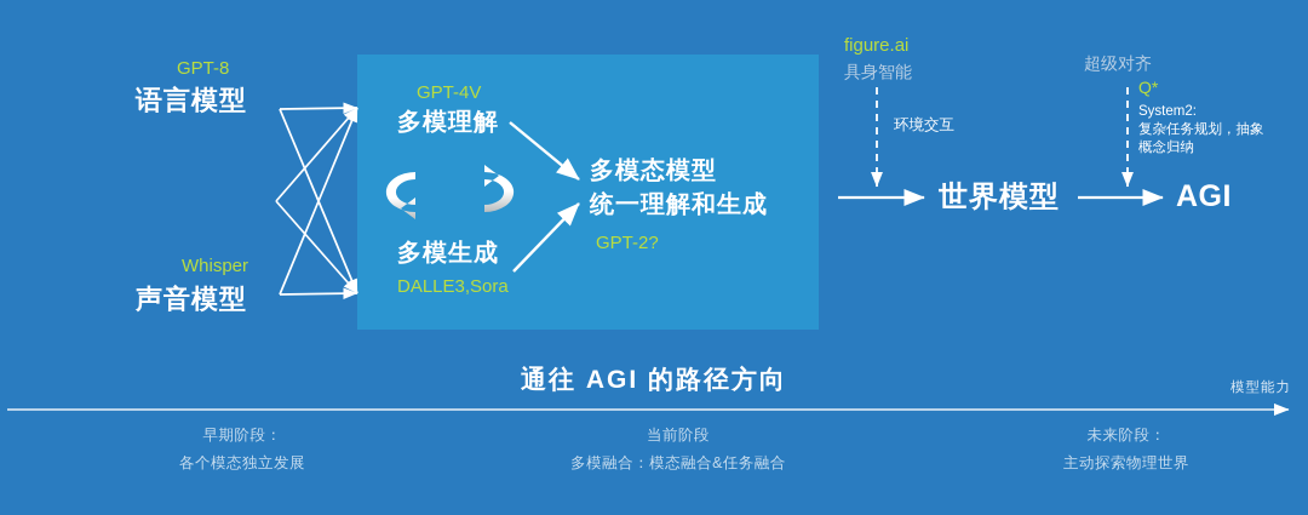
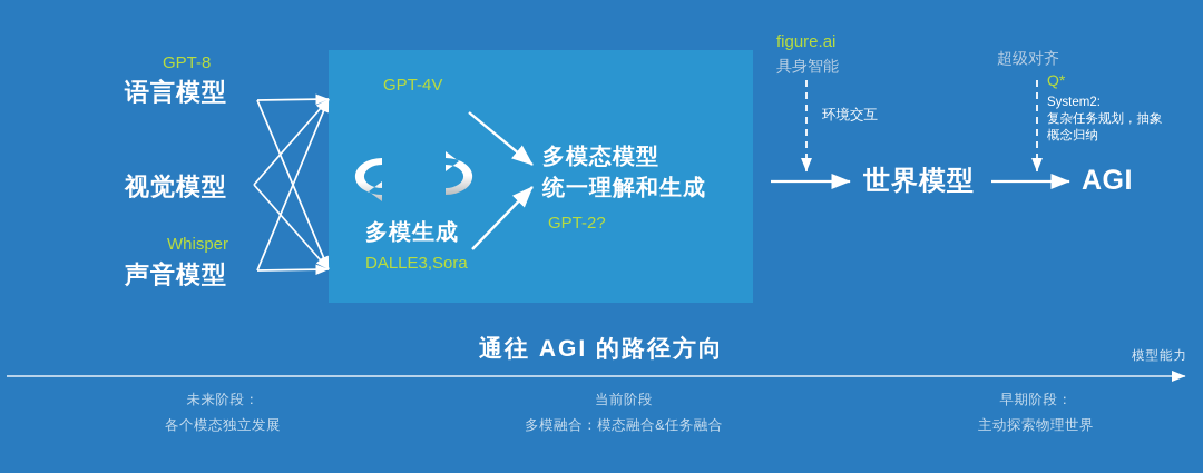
  GPT-8
  语言模型
+ 视觉模型
  Whisper
  声音模型
  GPT-4V
- 多模理解
  多模生成
  DALLE3,Sora
  多模态模型
  统一理解和生成
  GPT-2?
  figure.ai
  具身智能
  环境交互
  世界模型
  超级对齐
  Q*
  System2:
  复杂任务规划，抽象
  概念归纳
  AGI
  通往 AGI 的路径方向
  模型能力
- 早期阶段：
+ 未来阶段：
  各个模态独立发展
  当前阶段
  多模融合：模态融合&任务融合
- 未来阶段：
+ 早期阶段：
  主动探索物理世界
